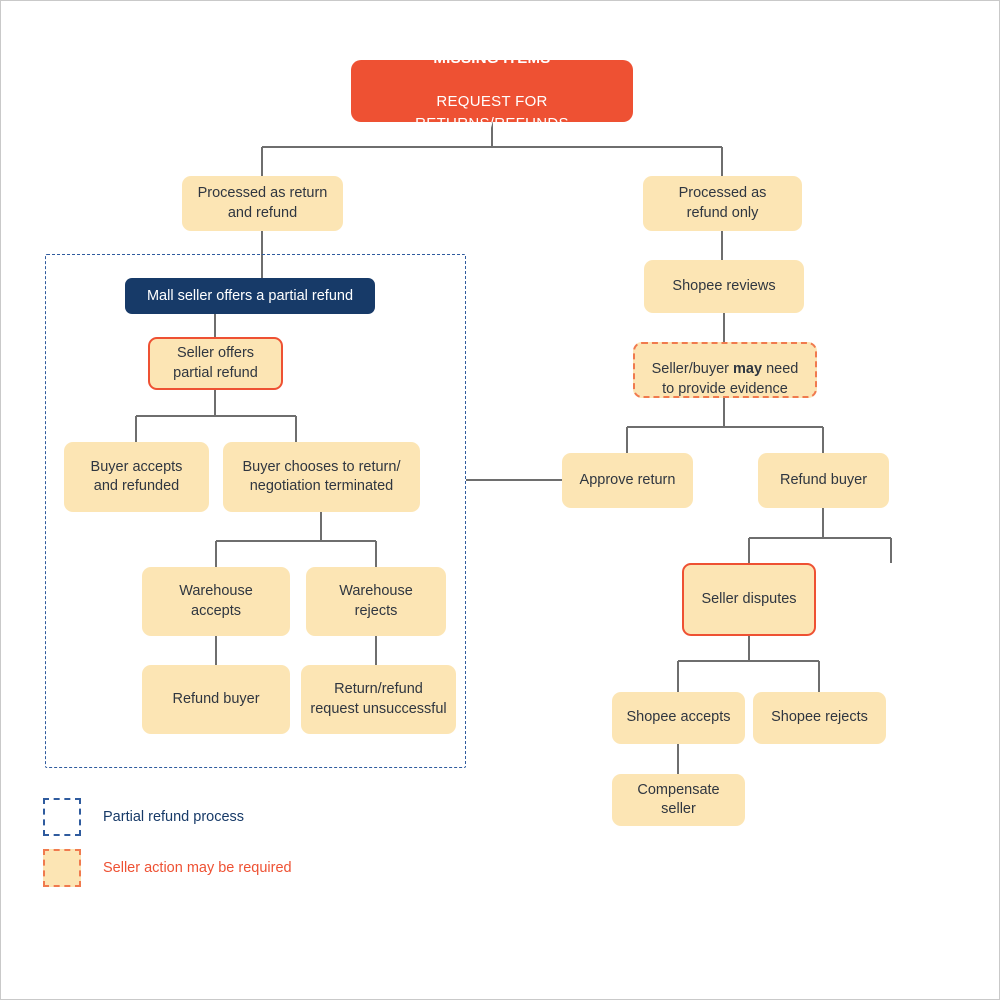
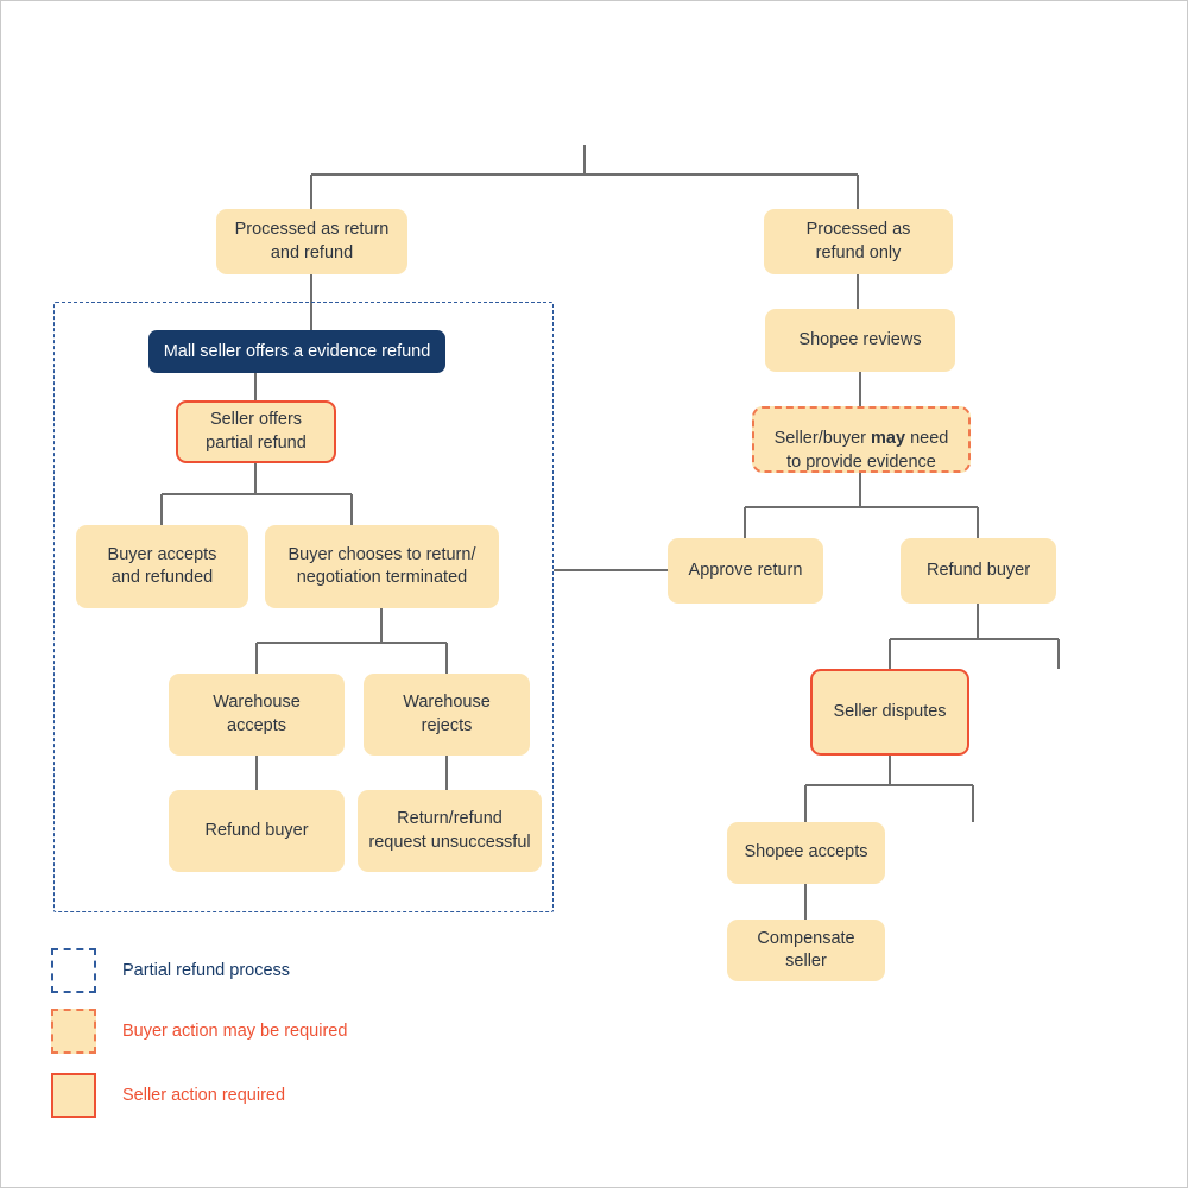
- MISSING ITEMS
- REQUEST FOR RETURNS/REFUNDS
  Processed as return
  and refund
- Mall seller offers a partial refund
+ Mall seller offers a evidence refund
  Seller offers
  partial refund
  Buyer accepts
  and refunded
  Buyer chooses to return/
  negotiation terminated
  Warehouse
  accepts
  Warehouse
  rejects
  Refund buyer
  Return/refund
  request unsuccessful
  Processed as
  refund only
  Shopee reviews
  Seller/buyer may need
  to provide evidence
  Approve return
  Refund buyer
  Seller disputes
  Shopee accepts
- Shopee rejects
  Compensate
  seller
  Partial refund process
- Seller action may be required
+ Buyer action may be required
+ Seller action required
